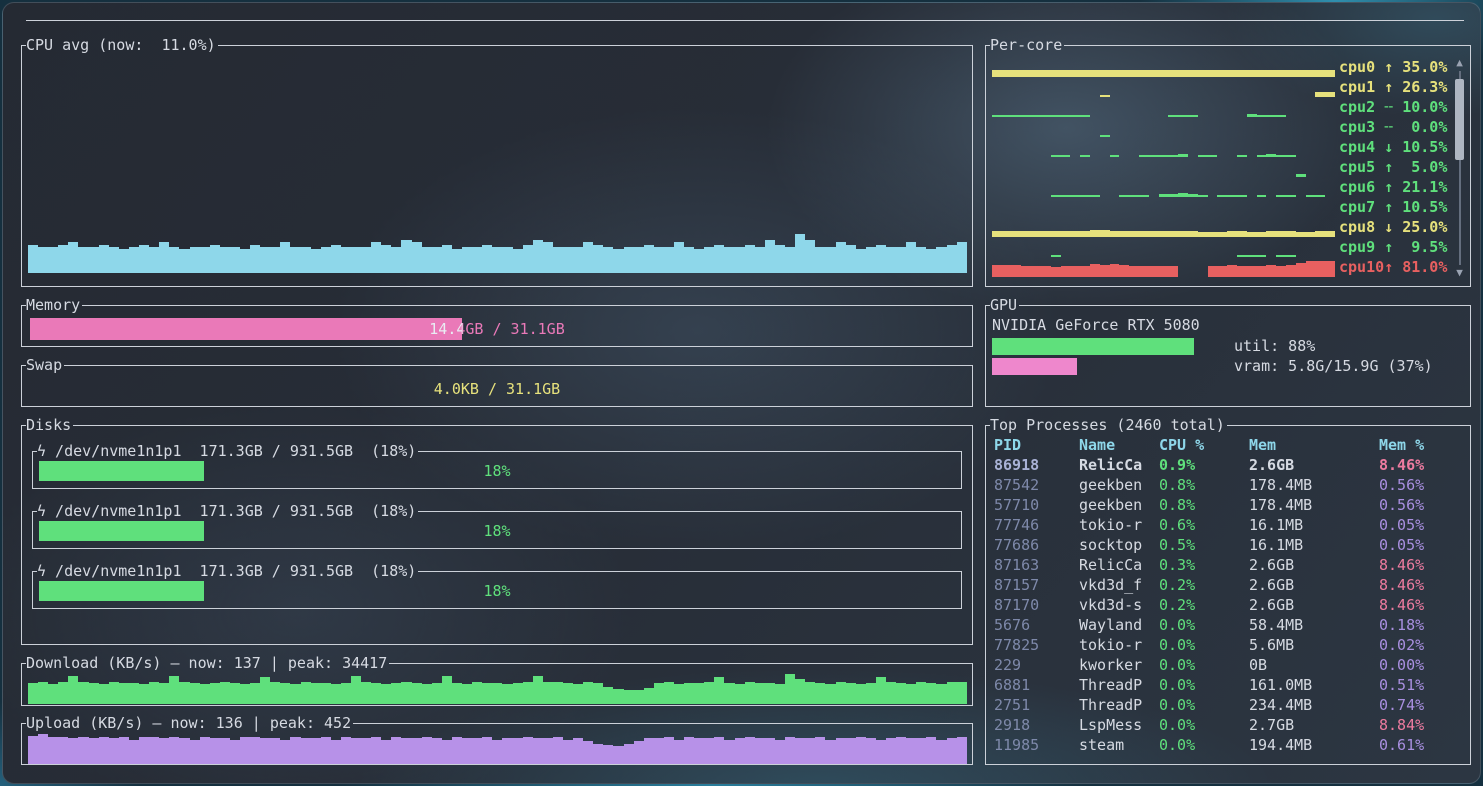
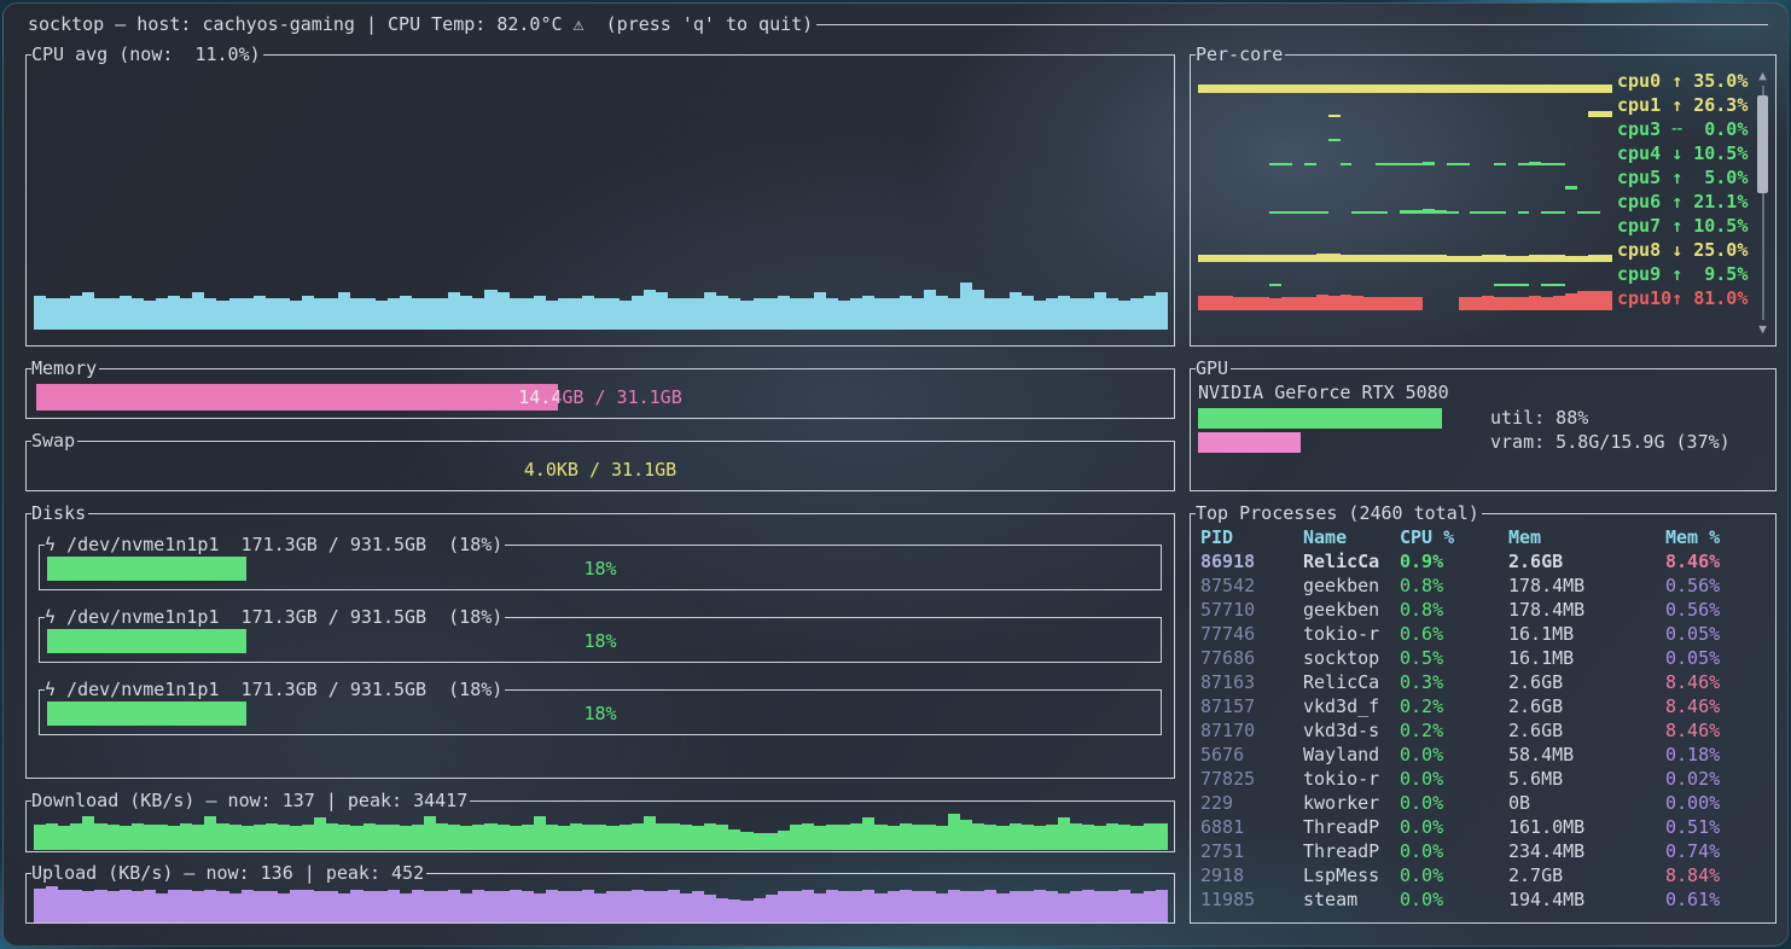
+ socktop — host: cachyos-gaming | CPU Temp: 82.0°C ⚠ (press 'q' to quit)
  CPU avg (now: 11.0%)
  Per-core
  cpu0 ↑ 35.0%
  cpu1 ↑ 26.3%
- cpu2 ╌ 10.0%
  cpu3 ╌ 0.0%
  cpu4 ↓ 10.5%
  cpu5 ↑ 5.0%
  cpu6 ↑ 21.1%
  cpu7 ↑ 10.5%
  cpu8 ↓ 25.0%
  cpu9 ↑ 9.5%
  cpu10↑ 81.0%
  ▲
  ▼
  Memory
  14.4GB / 31.1GB
  GPU
  NVIDIA GeForce RTX 5080
  util: 88%
  vram: 5.8G/15.9G (37%)
  Swap
  4.0KB / 31.1GB
  Disks
  ϟ /dev/nvme1n1p1 171.3GB / 931.5GB (18%)
  18%
  ϟ /dev/nvme1n1p1 171.3GB / 931.5GB (18%)
  18%
  ϟ /dev/nvme1n1p1 171.3GB / 931.5GB (18%)
  18%
  Top Processes (2460 total)
  PID
  Name
  CPU %
  Mem
  Mem %
  86918
  RelicCa
  0.9%
  2.6GB
  8.46%
  87542
  geekben
  0.8%
  178.4MB
  0.56%
  57710
  geekben
  0.8%
  178.4MB
  0.56%
  77746
  tokio-r
  0.6%
  16.1MB
  0.05%
  77686
  socktop
  0.5%
  16.1MB
  0.05%
  87163
  RelicCa
  0.3%
  2.6GB
  8.46%
  87157
  vkd3d_f
  0.2%
  2.6GB
  8.46%
  87170
  vkd3d-s
  0.2%
  2.6GB
  8.46%
  5676
  Wayland
  0.0%
  58.4MB
  0.18%
  77825
  tokio-r
  0.0%
  5.6MB
  0.02%
  229
  kworker
  0.0%
  0B
  0.00%
  6881
  ThreadP
  0.0%
  161.0MB
  0.51%
  2751
  ThreadP
  0.0%
  234.4MB
  0.74%
  2918
  LspMess
  0.0%
  2.7GB
  8.84%
  11985
  steam
  0.0%
  194.4MB
  0.61%
  Download (KB/s) — now: 137 | peak: 34417
  Upload (KB/s) — now: 136 | peak: 452
